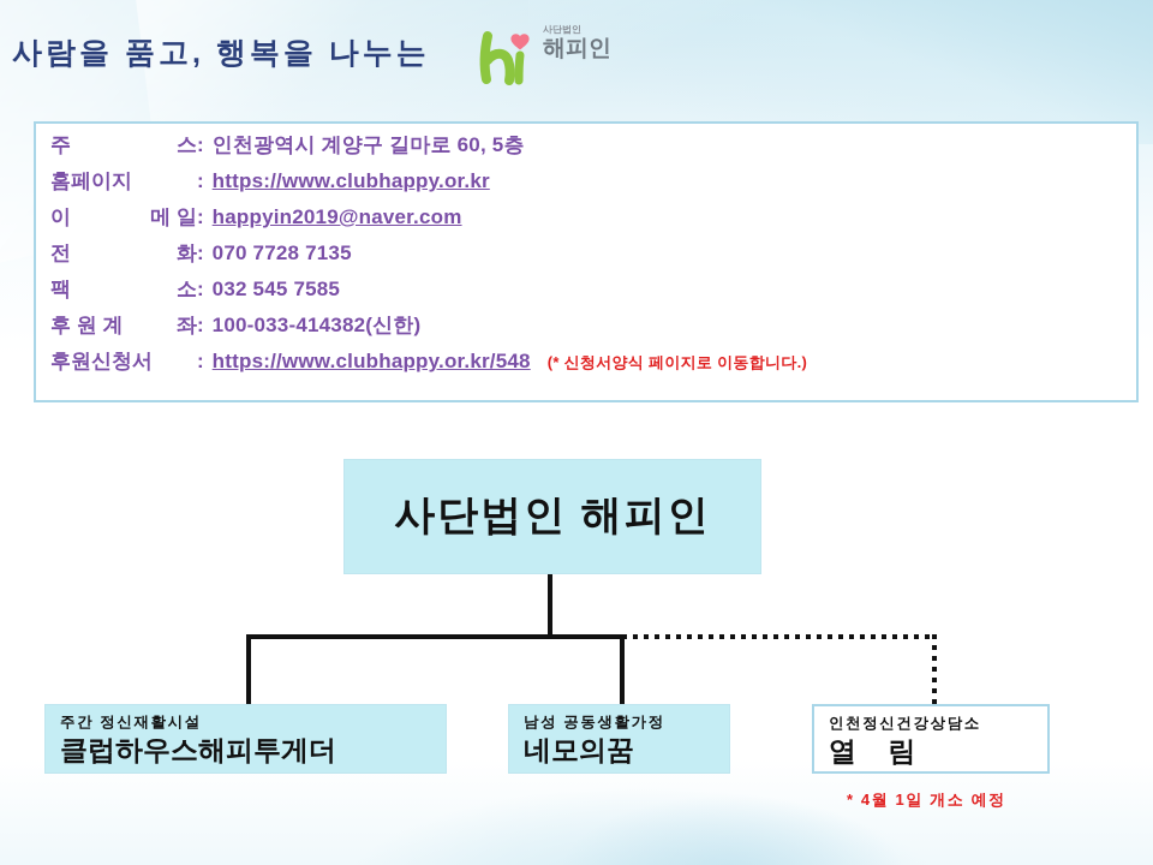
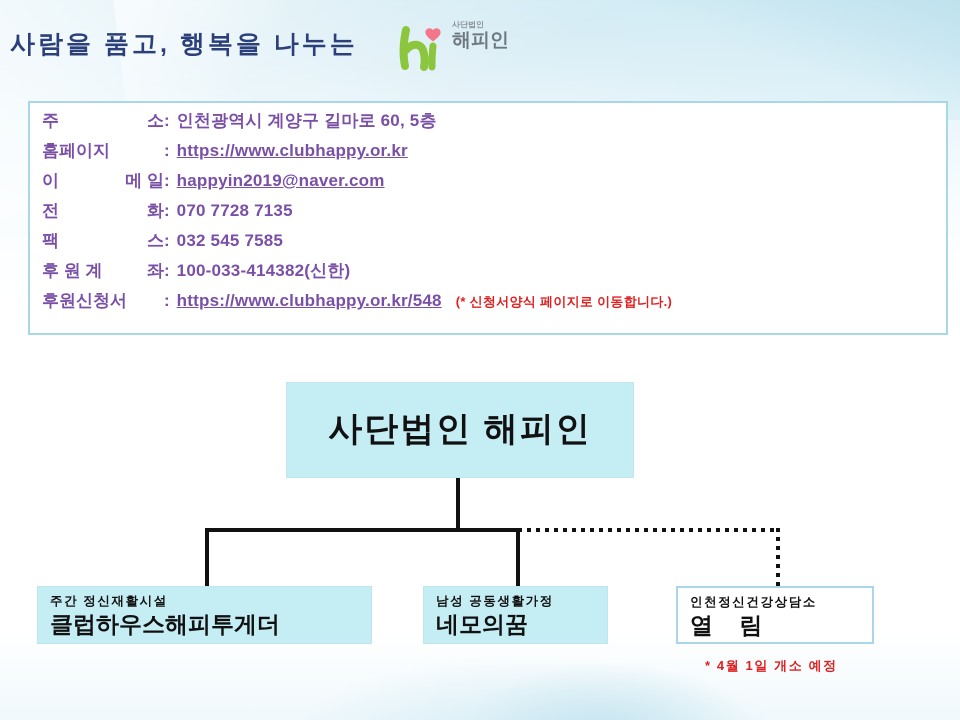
  사람을 품고, 행복을 나누는
  사단법인
  해피인
  주
- 스
+ 소
  :
  인천광역시 계양구 길마로 60, 5층
  홈페이지
  :
  https://www.clubhappy.or.kr
  이
  메 일
  :
  happyin2019@naver.com
  전
  화
  :
  070 7728 7135
  팩
- 소
+ 스
  :
  032 545 7585
  후 원 계
  좌
  :
  100-033-414382(신한)
  후원신청서
  :
  https://www.clubhappy.or.kr/548
  (* 신청서양식 페이지로 이동합니다.)
  사단법인 해피인
  주간 정신재활시설
  클럽하우스해피투게더
  남성 공동생활가정
  네모의꿈
  인천정신건강상담소
  열 림
  * 4월 1일 개소 예정
